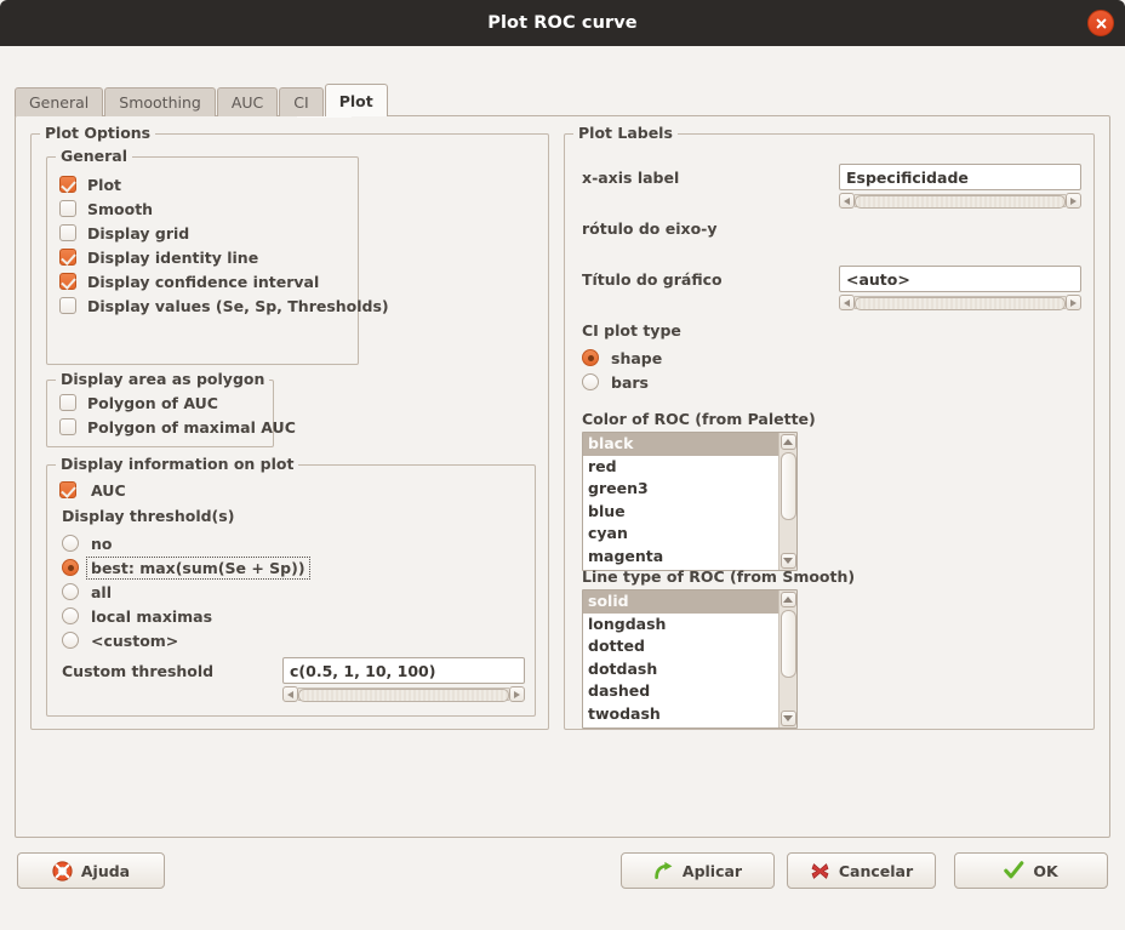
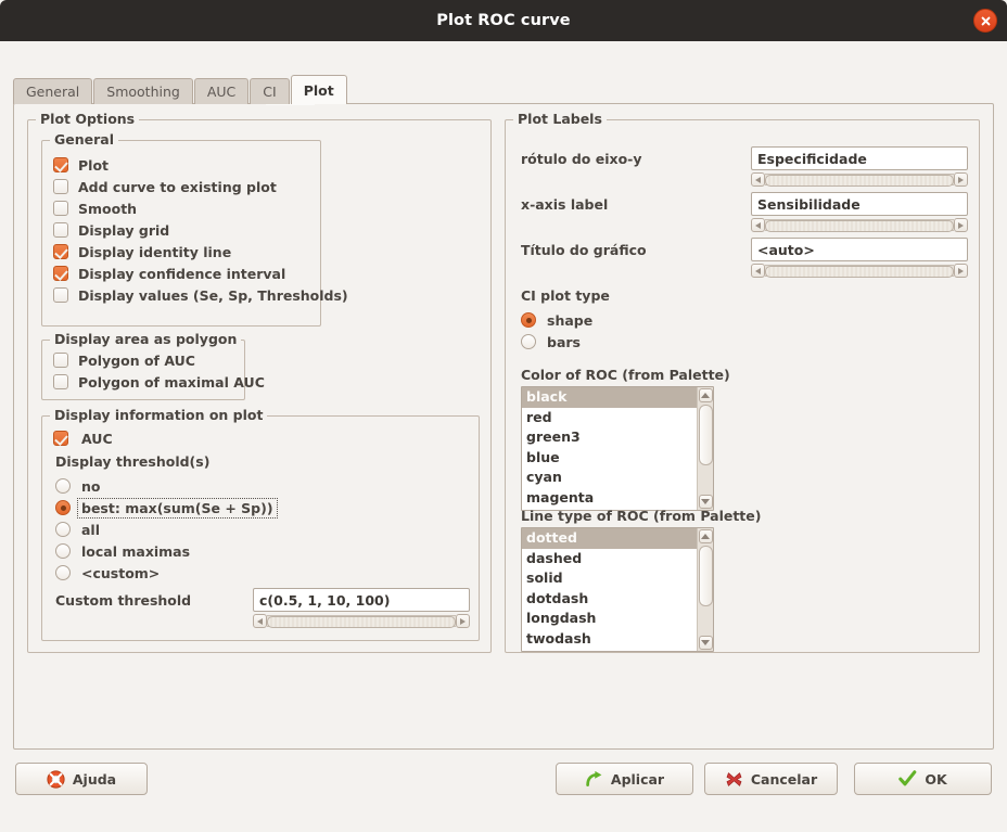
  Plot ROC curve
  General
  Smoothing
  AUC
  CI
  Plot
  Plot Options
  General
  Plot
+ Add curve to existing plot
  Smooth
  Display grid
  Display identity line
  Display confidence interval
  Display values (Se, Sp, Thresholds)
  Display area as polygon
  Polygon of AUC
  Polygon of maximal AUC
  Display information on plot
  AUC
  Display threshold(s)
  no
  best: max(sum(Se + Sp))
  all
  local maximas
  <custom>
  Custom threshold
  c(0.5, 1, 10, 100)
  Plot Labels
- x-axis label
+ rótulo do eixo-y
  Especificidade
- rótulo do eixo-y
+ x-axis label
+ Sensibilidade
  Título do gráfico
  <auto>
  CI plot type
  shape
  bars
  Color of ROC (from Palette)
  black
  red
  green3
  blue
  cyan
  magenta
- Line type of ROC (from Smooth)
+ Line type of ROC (from Palette)
- solid
+ dotted
- longdash
+ dashed
- dotted
+ solid
  dotdash
- dashed
+ longdash
  twodash
  Ajuda
  Aplicar
  Cancelar
  OK
